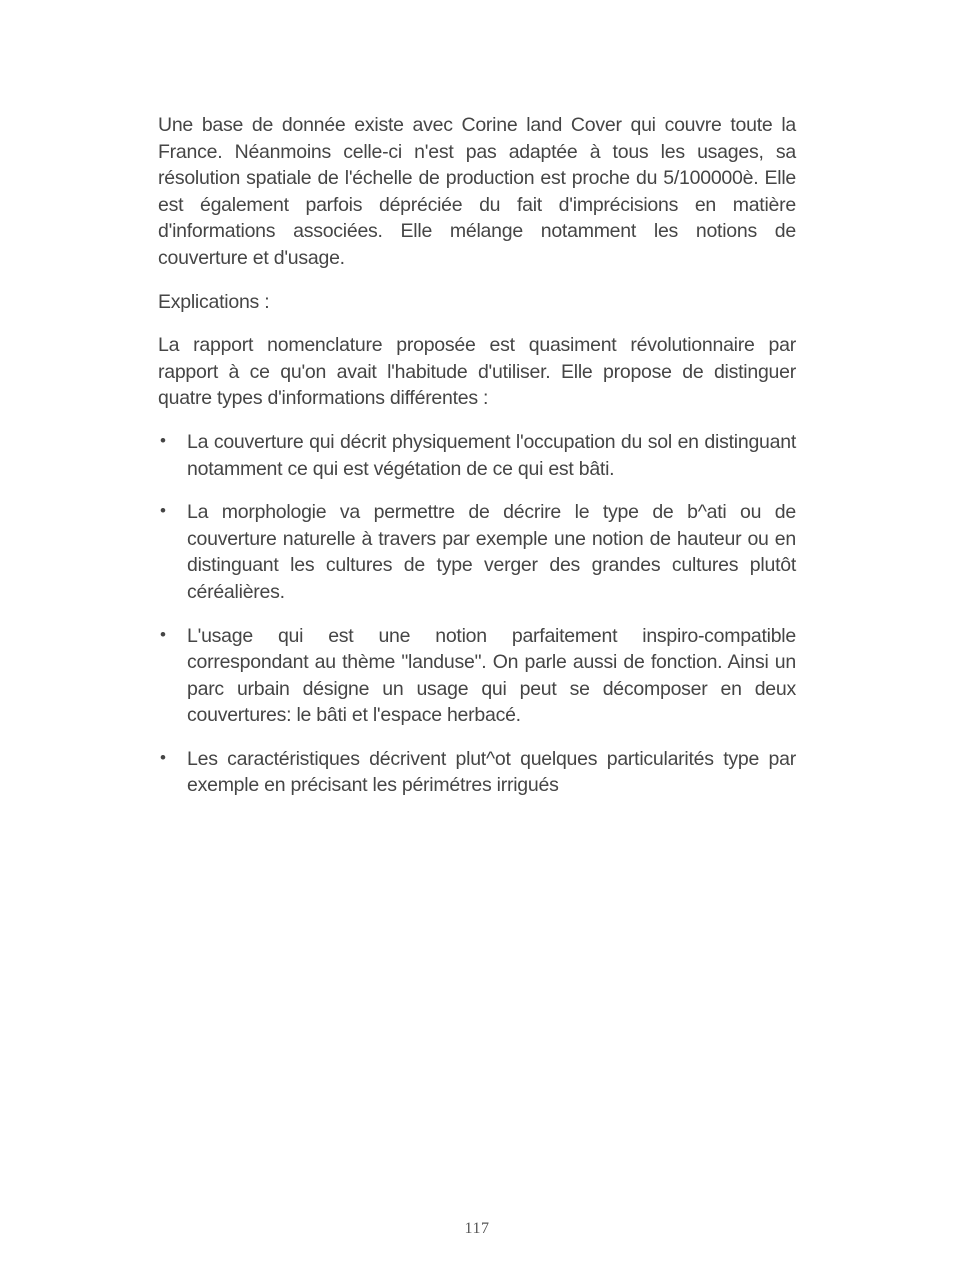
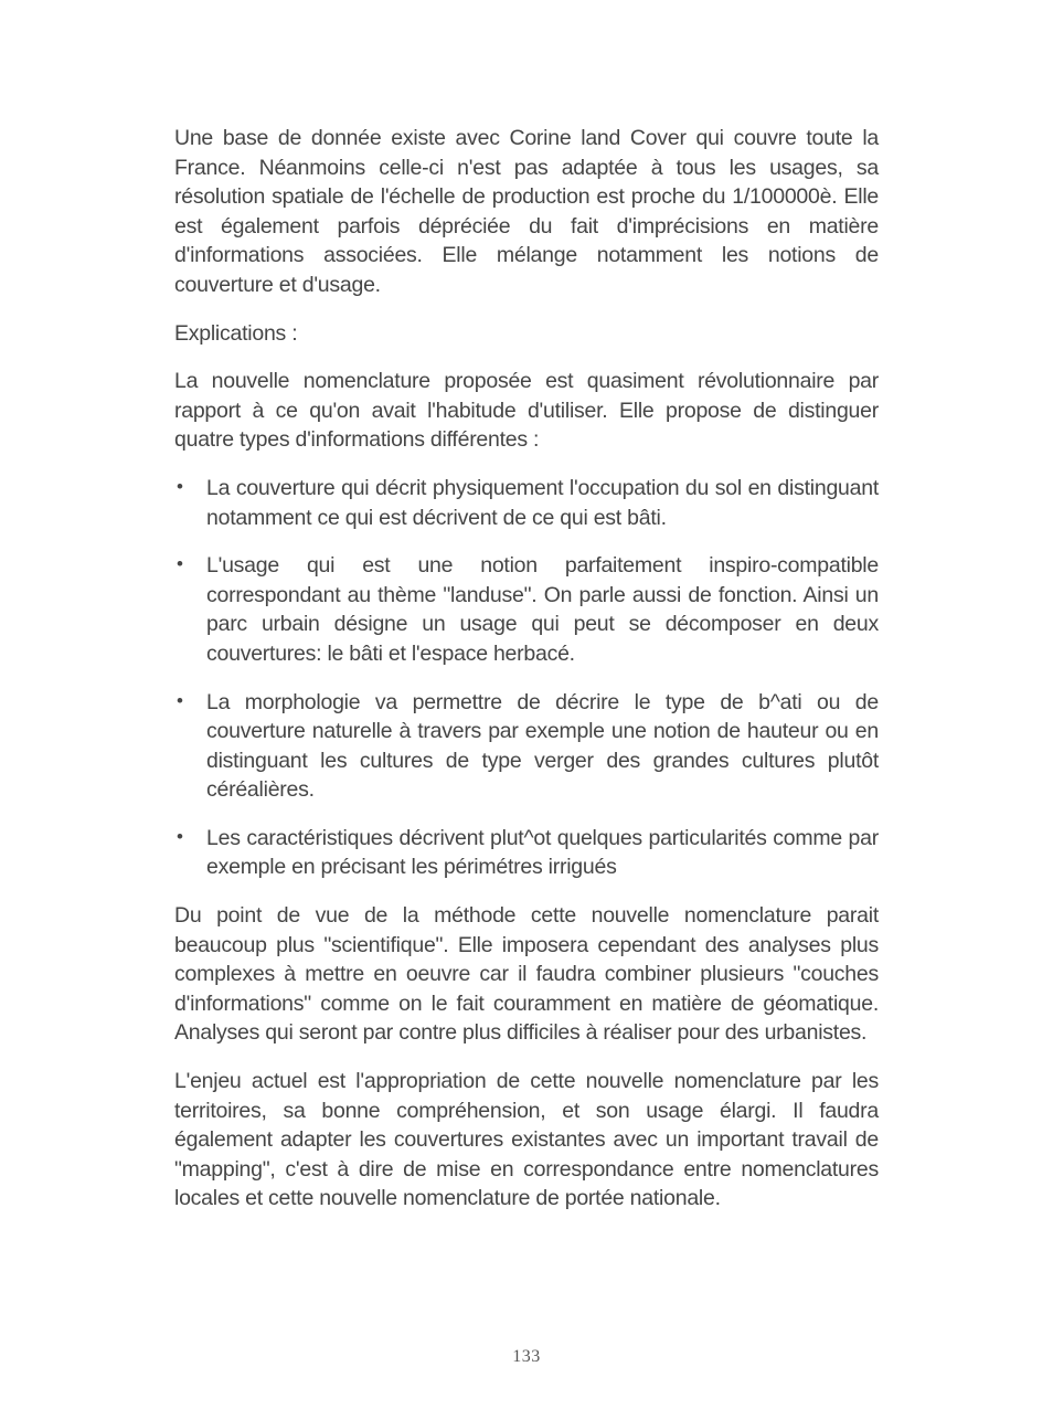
- Une base de donnée existe avec Corine land Cover qui couvre toute la France. Néanmoins celle-ci n'est pas adaptée à tous les usages, sa résolution spatiale de l'échelle de production est proche du 5/100000è. Elle est également parfois dépréciée du fait d'imprécisions en matière d'informations associées. Elle mélange notamment les notions de couverture et d'usage.
+ Une base de donnée existe avec Corine land Cover qui couvre toute la France. Néanmoins celle-ci n'est pas adaptée à tous les usages, sa résolution spatiale de l'échelle de production est proche du 1/100000è. Elle est également parfois dépréciée du fait d'imprécisions en matière d'informations associées. Elle mélange notamment les notions de couverture et d'usage.
  Explications :
- La rapport nomenclature proposée est quasiment révolutionnaire par rapport à ce qu'on avait l'habitude d'utiliser. Elle propose de distinguer quatre types d'informations différentes :
+ La nouvelle nomenclature proposée est quasiment révolutionnaire par rapport à ce qu'on avait l'habitude d'utiliser. Elle propose de distinguer quatre types d'informations différentes :
  •
- La couverture qui décrit physiquement l'occupation du sol en distinguant notamment ce qui est végétation de ce qui est bâti.
+ La couverture qui décrit physiquement l'occupation du sol en distinguant notamment ce qui est décrivent de ce qui est bâti.
  •
- La morphologie va permettre de décrire le type de b^ati ou de couverture naturelle à travers par exemple une notion de hauteur ou en distinguant les cultures de type verger des grandes cultures plutôt céréalières.
+ L'usage qui est une notion parfaitement inspiro-compatible correspondant au thème "landuse". On parle aussi de fonction. Ainsi un parc urbain désigne un usage qui peut se décomposer en deux couvertures: le bâti et l'espace herbacé.
  •
- L'usage qui est une notion parfaitement inspiro-compatible correspondant au thème "landuse". On parle aussi de fonction. Ainsi un parc urbain désigne un usage qui peut se décomposer en deux couvertures: le bâti et l'espace herbacé.
+ La morphologie va permettre de décrire le type de b^ati ou de couverture naturelle à travers par exemple une notion de hauteur ou en distinguant les cultures de type verger des grandes cultures plutôt céréalières.
  •
- Les caractéristiques décrivent plut^ot quelques particularités type par exemple en précisant les périmétres irrigués
+ Les caractéristiques décrivent plut^ot quelques particularités comme par exemple en précisant les périmétres irrigués
+ Du point de vue de la méthode cette nouvelle nomenclature parait beaucoup plus "scientifique". Elle imposera cependant des analyses plus complexes à mettre en oeuvre car il faudra combiner plusieurs "couches d'informations" comme on le fait couramment en matière de géomatique. Analyses qui seront par contre plus difficiles à réaliser pour des urbanistes.
+ L'enjeu actuel est l'appropriation de cette nouvelle nomenclature par les territoires, sa bonne compréhension, et son usage élargi. Il faudra également adapter les couvertures existantes avec un important travail de "mapping", c'est à dire de mise en correspondance entre nomenclatures locales et cette nouvelle nomenclature de portée nationale.
- 117
+ 133
